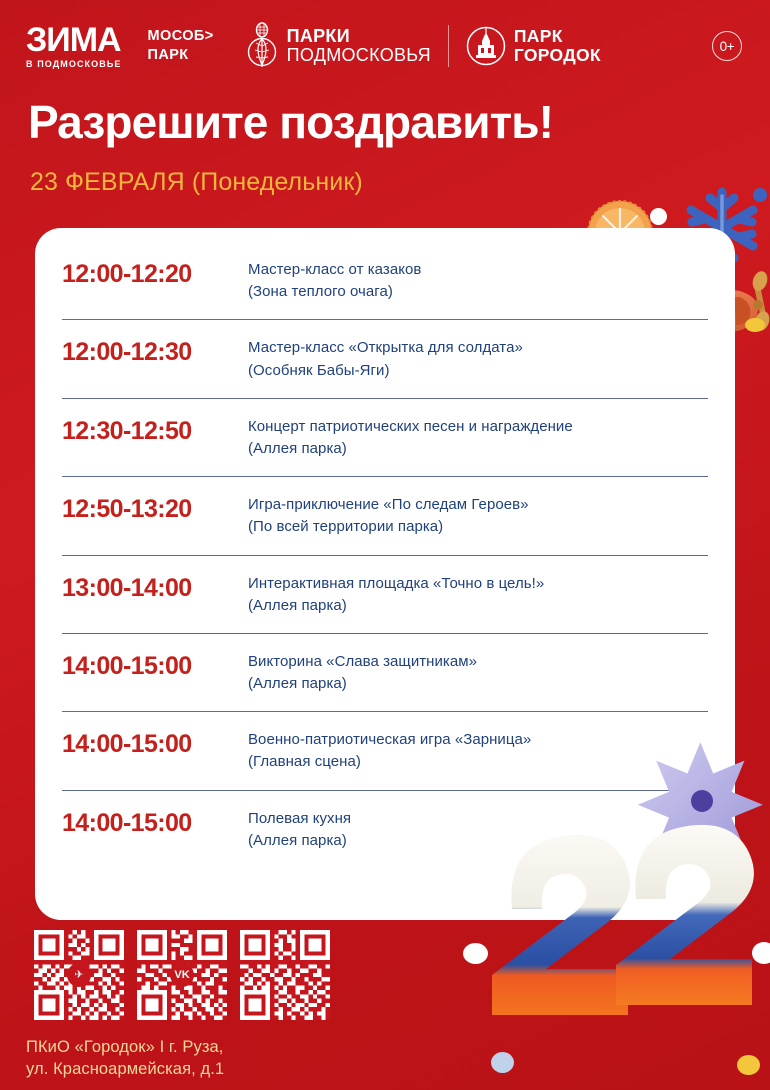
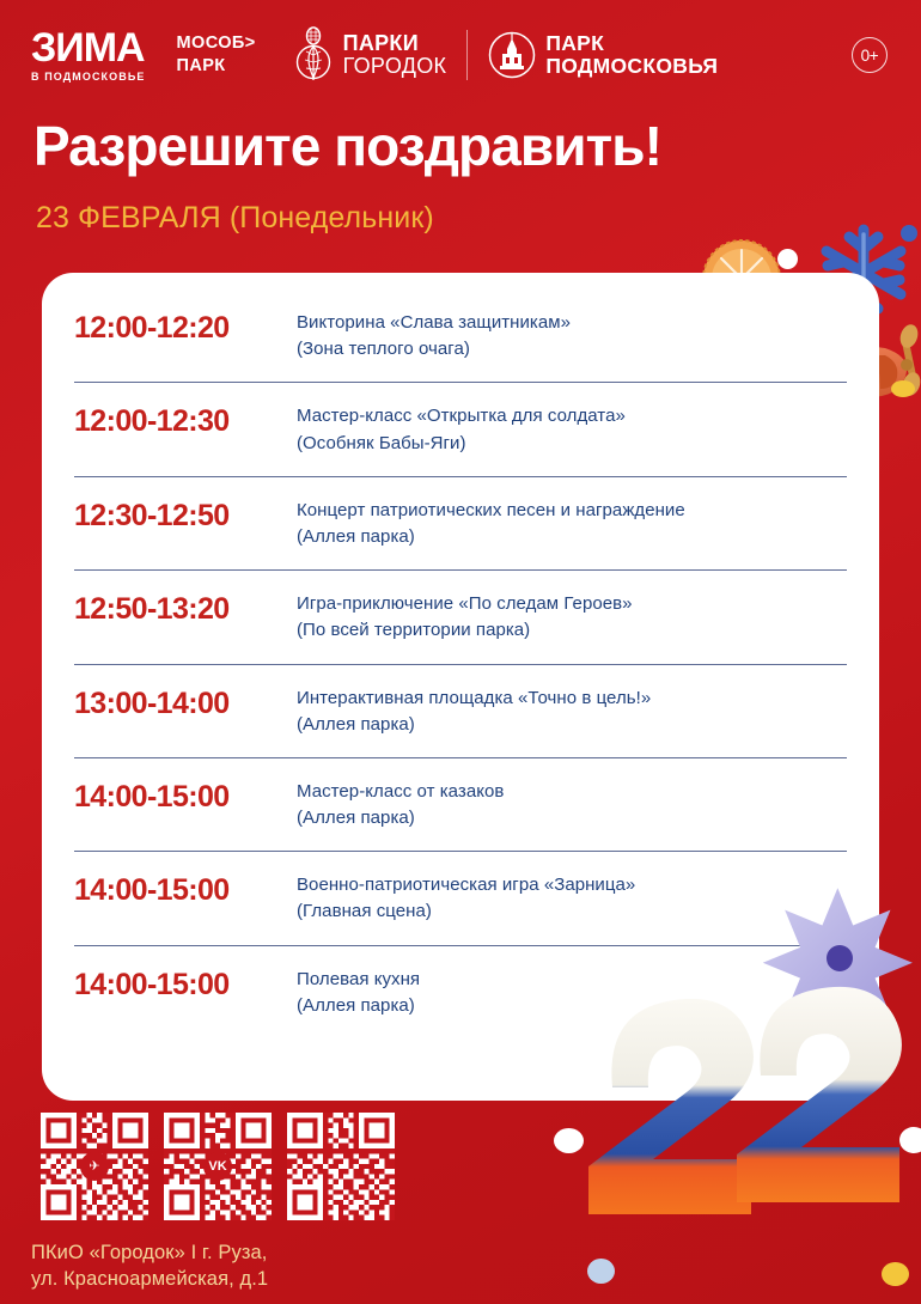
  ЗИМА
  В ПОДМОСКОВЬЕ
  МОСОБ>
  ПАРК
  ПАРКИ
- ПОДМОСКОВЬЯ
+ ГОРОДОК
  ПАРК
- ГОРОДОК
+ ПОДМОСКОВЬЯ
  0+
  Разрешите поздравить!
  23 ФЕВРАЛЯ (Понедельник)
  12:00-12:20
- Мастер-класс от казаков
+ Викторина «Слава защитникам»
  (Зона теплого очага)
  12:00-12:30
  Мастер-класс «Открытка для солдата»
  (Особняк Бабы-Яги)
  12:30-12:50
  Концерт патриотических песен и награждение
  (Аллея парка)
  12:50-13:20
  Игра-приключение «По следам Героев»
  (По всей территории парка)
  13:00-14:00
  Интерактивная площадка «Точно в цель!»
  (Аллея парка)
  14:00-15:00
- Викторина «Слава защитникам»
+ Мастер-класс от казаков
  (Аллея парка)
  14:00-15:00
  Военно-патриотическая игра «Зарница»
  (Главная сцена)
  14:00-15:00
  Полевая кухня
  (Аллея парка)
  ✈
  VK
  ПКиО «Городок» I г. Руза,
  ул. Красноармейская, д.1
